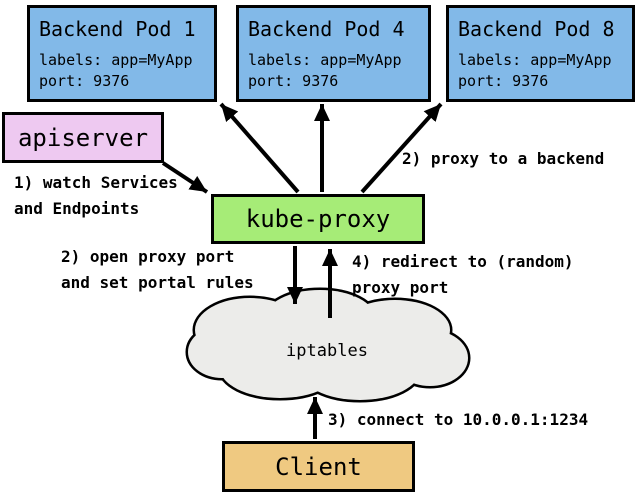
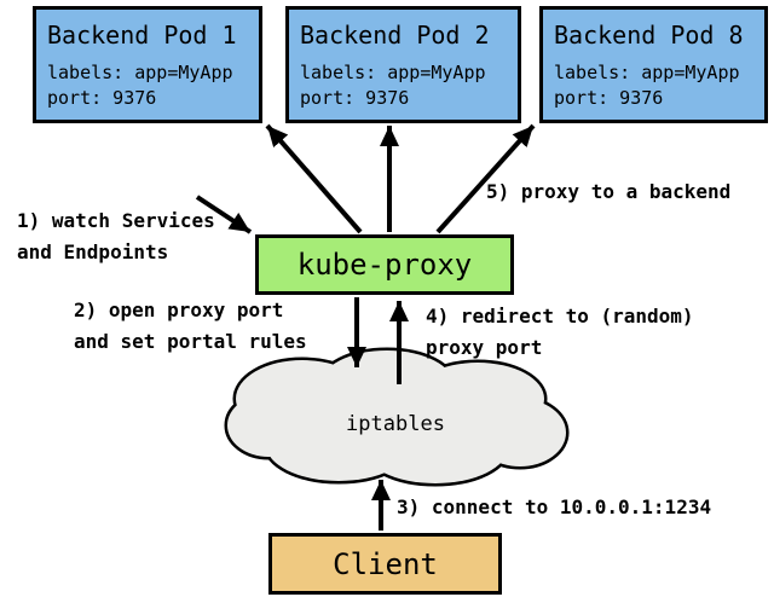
  Backend Pod 1
  labels: app=MyApp
  port: 9376
- Backend Pod 4
+ Backend Pod 2
  labels: app=MyApp
  port: 9376
  Backend Pod 8
  labels: app=MyApp
  port: 9376
- apiserver
  kube-proxy
  Client
  iptables
  1) watch Services
  and Endpoints
  2) open proxy port
  and set portal rules
  3) connect to 10.0.0.1:1234
  4) redirect to (random)
  proxy port
- 2) proxy to a backend
+ 5) proxy to a backend
